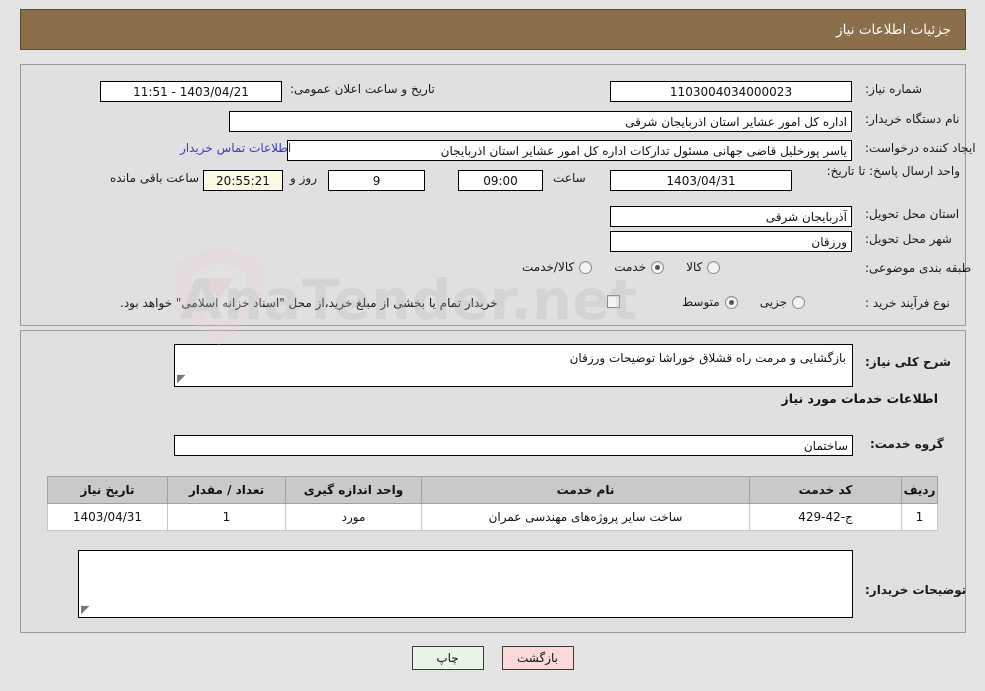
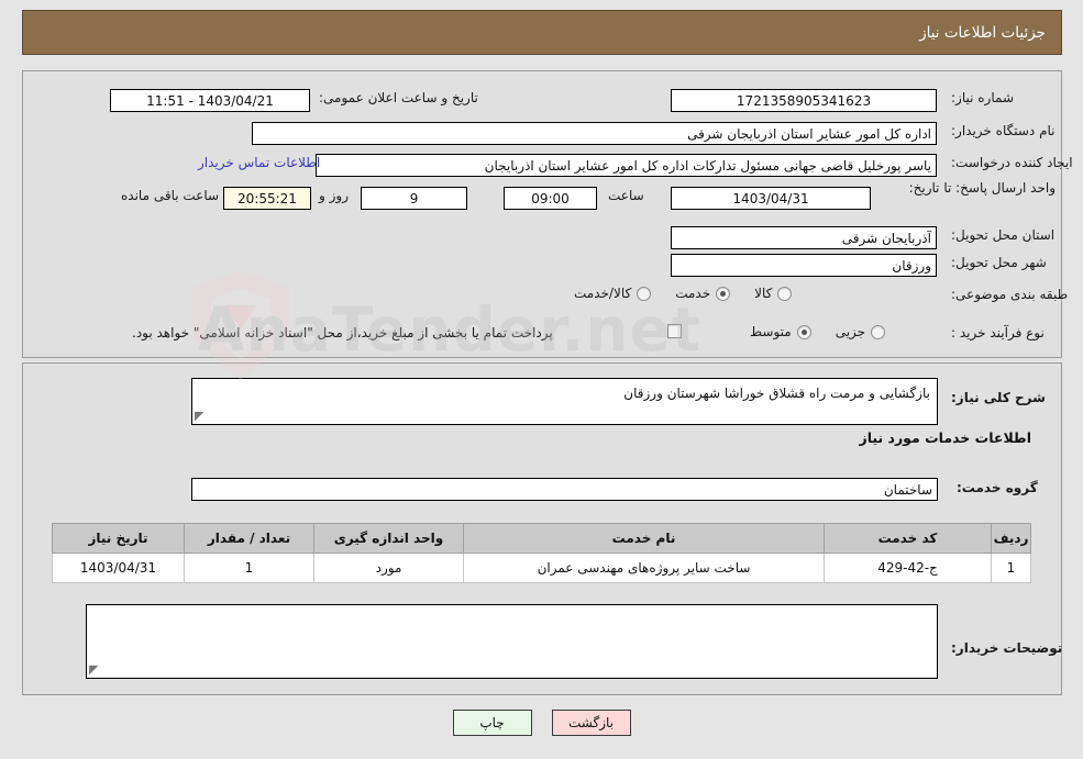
  AnaTender.net
  جزئیات اطلاعات نیاز
  شماره نیاز:
- 1103004034000023
+ 1721358905341623
  تاریخ و ساعت اعلان عمومی:
  1403/04/21 - 11:51
  نام دستگاه خریدار:
  اداره کل امور عشایر استان اذربایجان شرقی
  ایجاد کننده درخواست:
  یاسر پورخلیل قاضی جهانی مسئول تدارکات اداره کل امور عشایر استان اذربایجان
  اطلاعات تماس خریدار
  واحد ارسال پاسخ: تا تاریخ:
  1403/04/31
  ساعت
  09:00
  9
  روز و
  20:55:21
  ساعت باقی مانده
  استان محل تحویل:
  آذربایجان شرقی
  شهر محل تحویل:
  ورزقان
  طبقه بندی موضوعی:
  کالا
  خدمت
  کالا/خدمت
  نوع فرآیند خرید :
  جزیی
  متوسط
- خریدار تمام یا بخشی از مبلغ خرید،از محل "اسناد خزانه اسلامی" خواهد بود.
+ پرداخت تمام یا بخشی از مبلغ خرید،از محل "اسناد خزانه اسلامی" خواهد بود.
  شرح کلی نیاز:
- بازگشایی و مرمت راه قشلاق خوراشا توضیحات ورزقان
+ بازگشایی و مرمت راه قشلاق خوراشا شهرستان ورزقان
  اطلاعات خدمات مورد نیاز
  گروه خدمت:
  ساختمان
  ردیف	کد خدمت	نام خدمت	واحد اندازه گیری	تعداد / مقدار	تاریخ نیاز
  1	ج-42-429	ساخت سایر پروژه‌های مهندسی عمران	مورد	1	1403/04/31
  توضیحات خریدار:
  بازگشت
  چاپ
